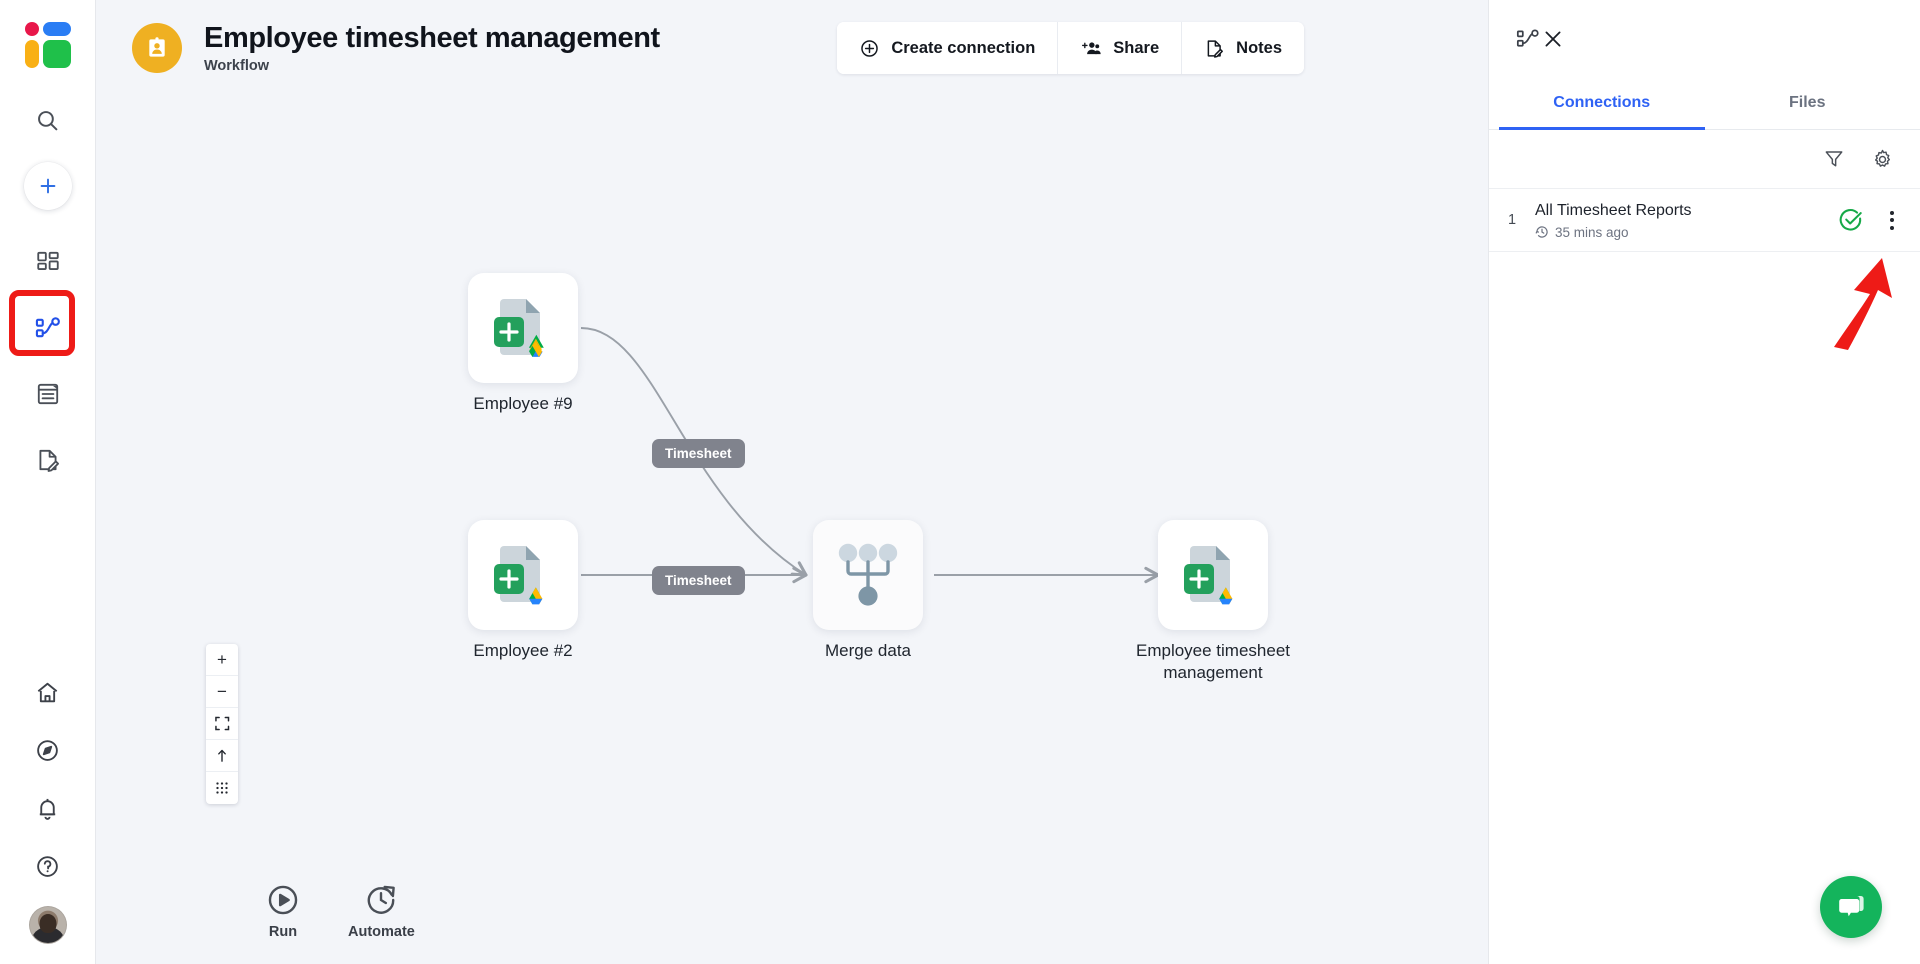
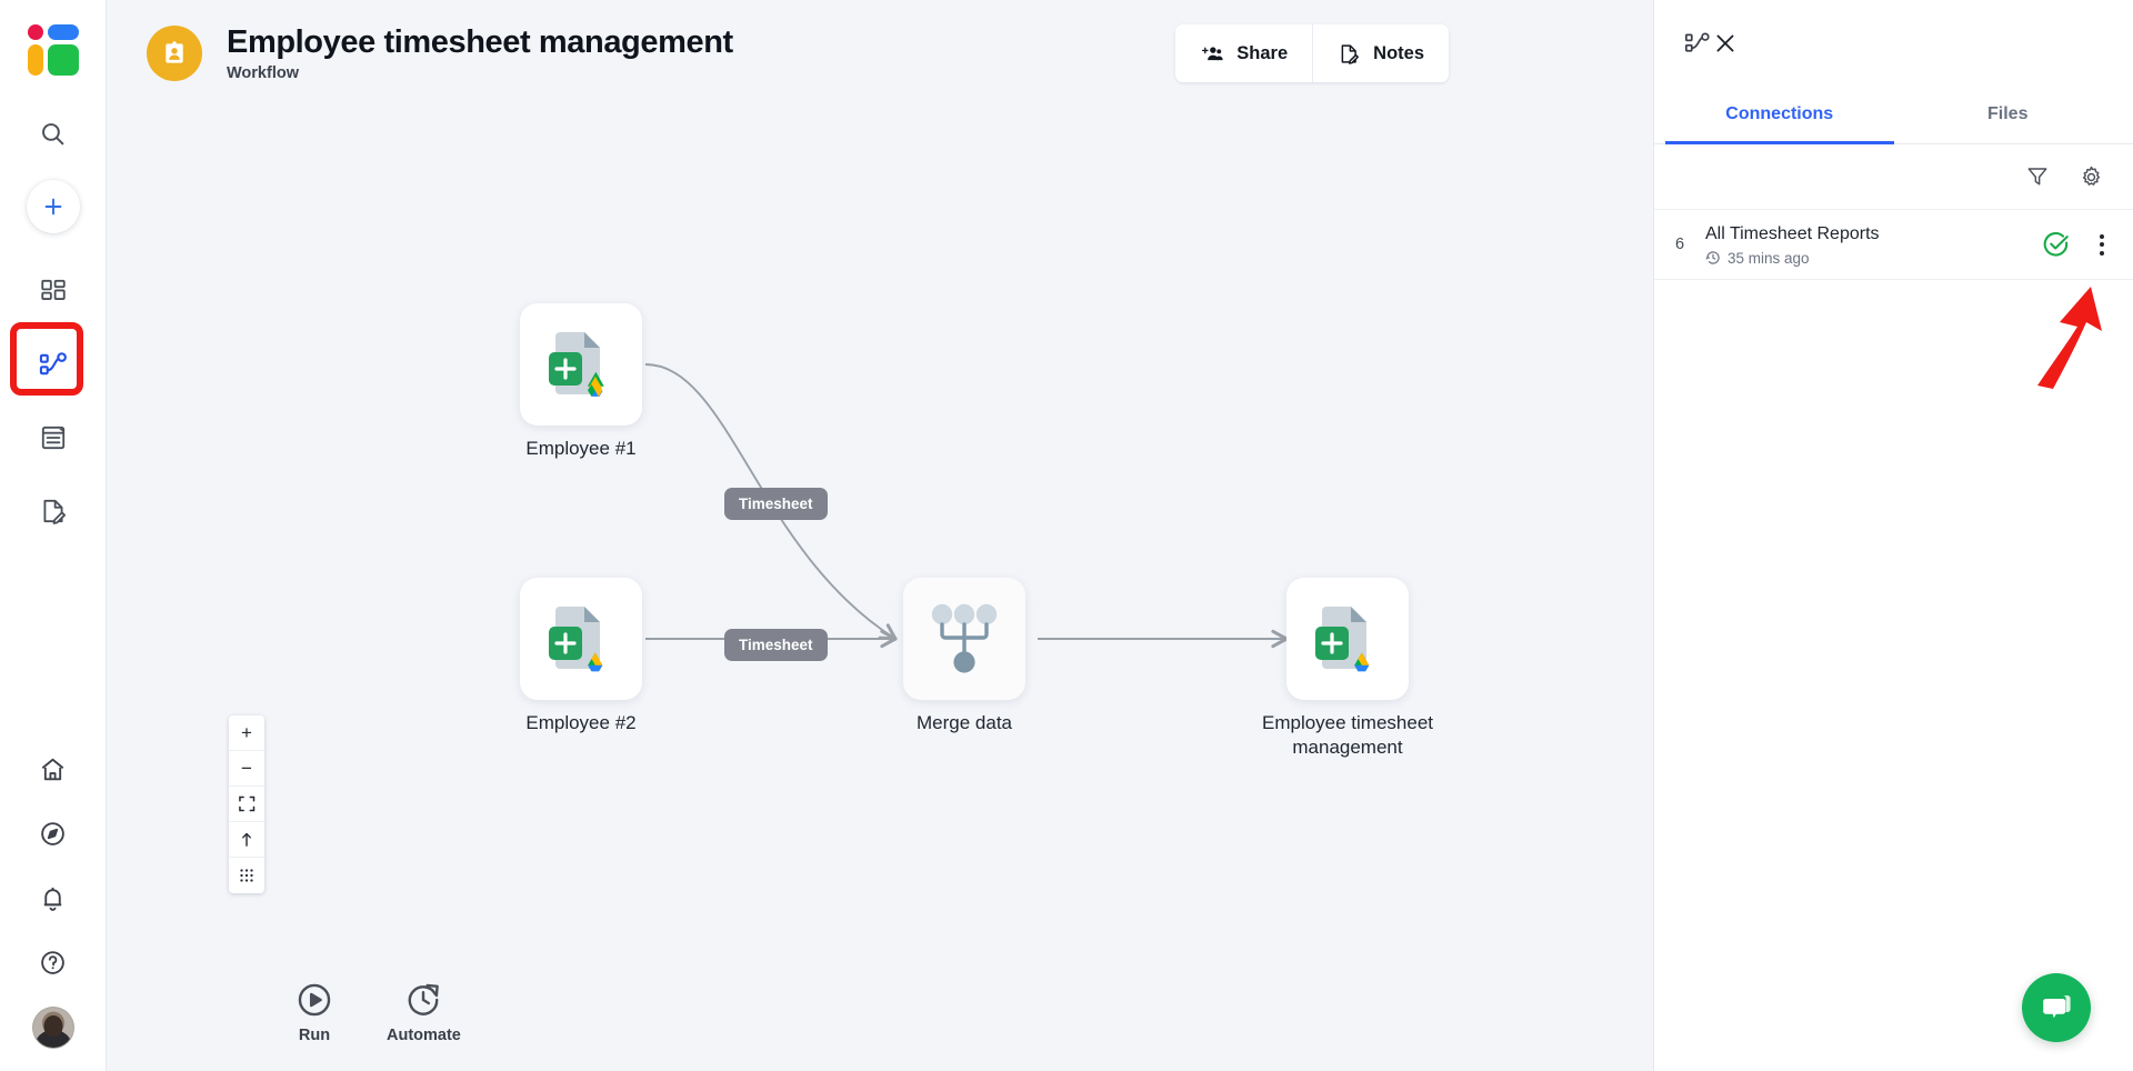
  Employee timesheet management
  Workflow
- Create connection
  Share
  Notes
- Employee #9
+ Employee #1
  Employee #2
  Merge data
  Employee timesheet management
  Timesheet
  Timesheet
  +
  −
  Run
  Automate
  Connections
  Files
- 1
+ 6
  All Timesheet Reports
  35 mins ago
